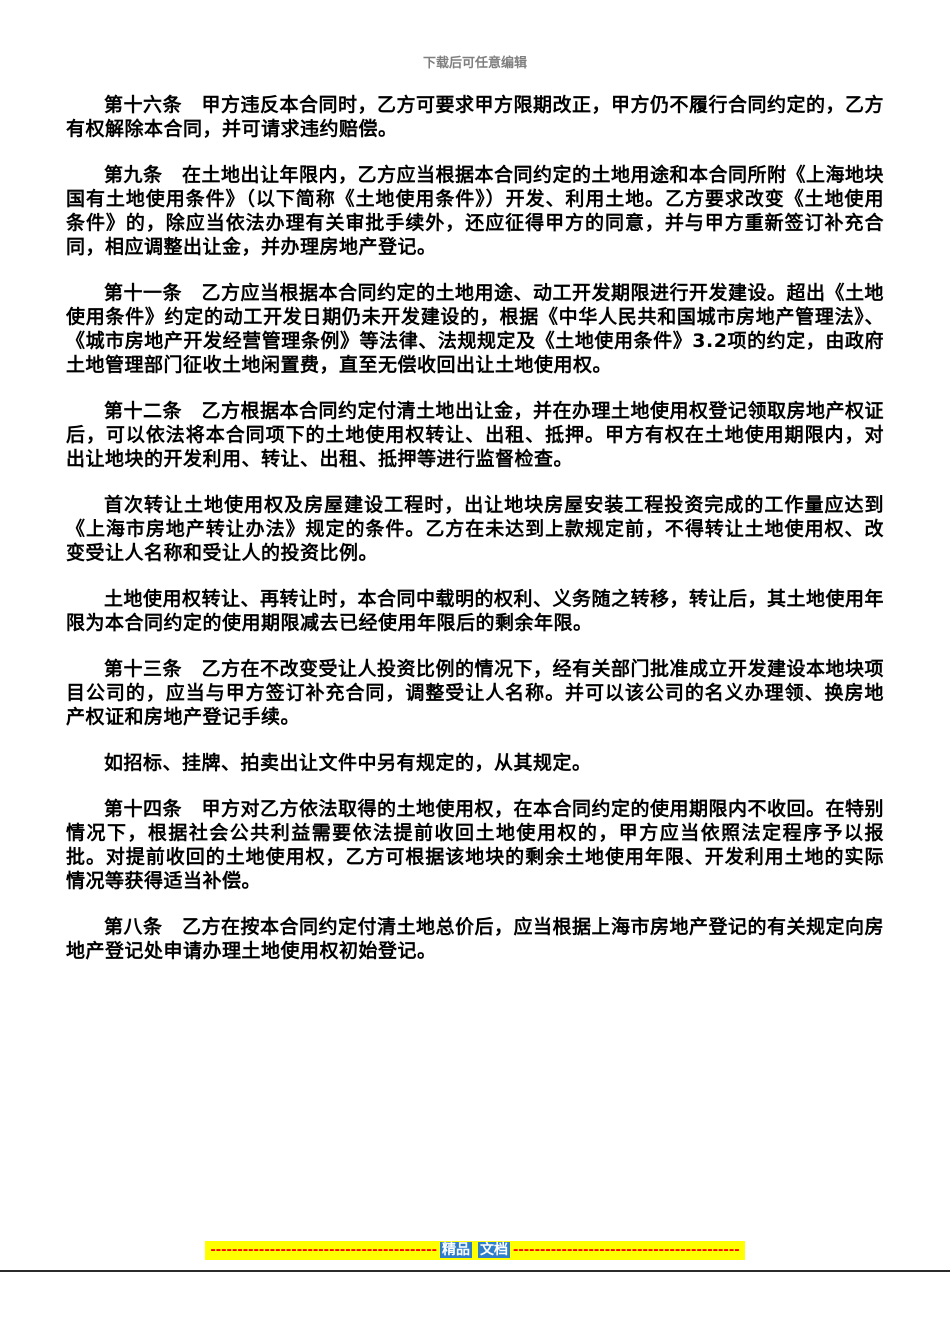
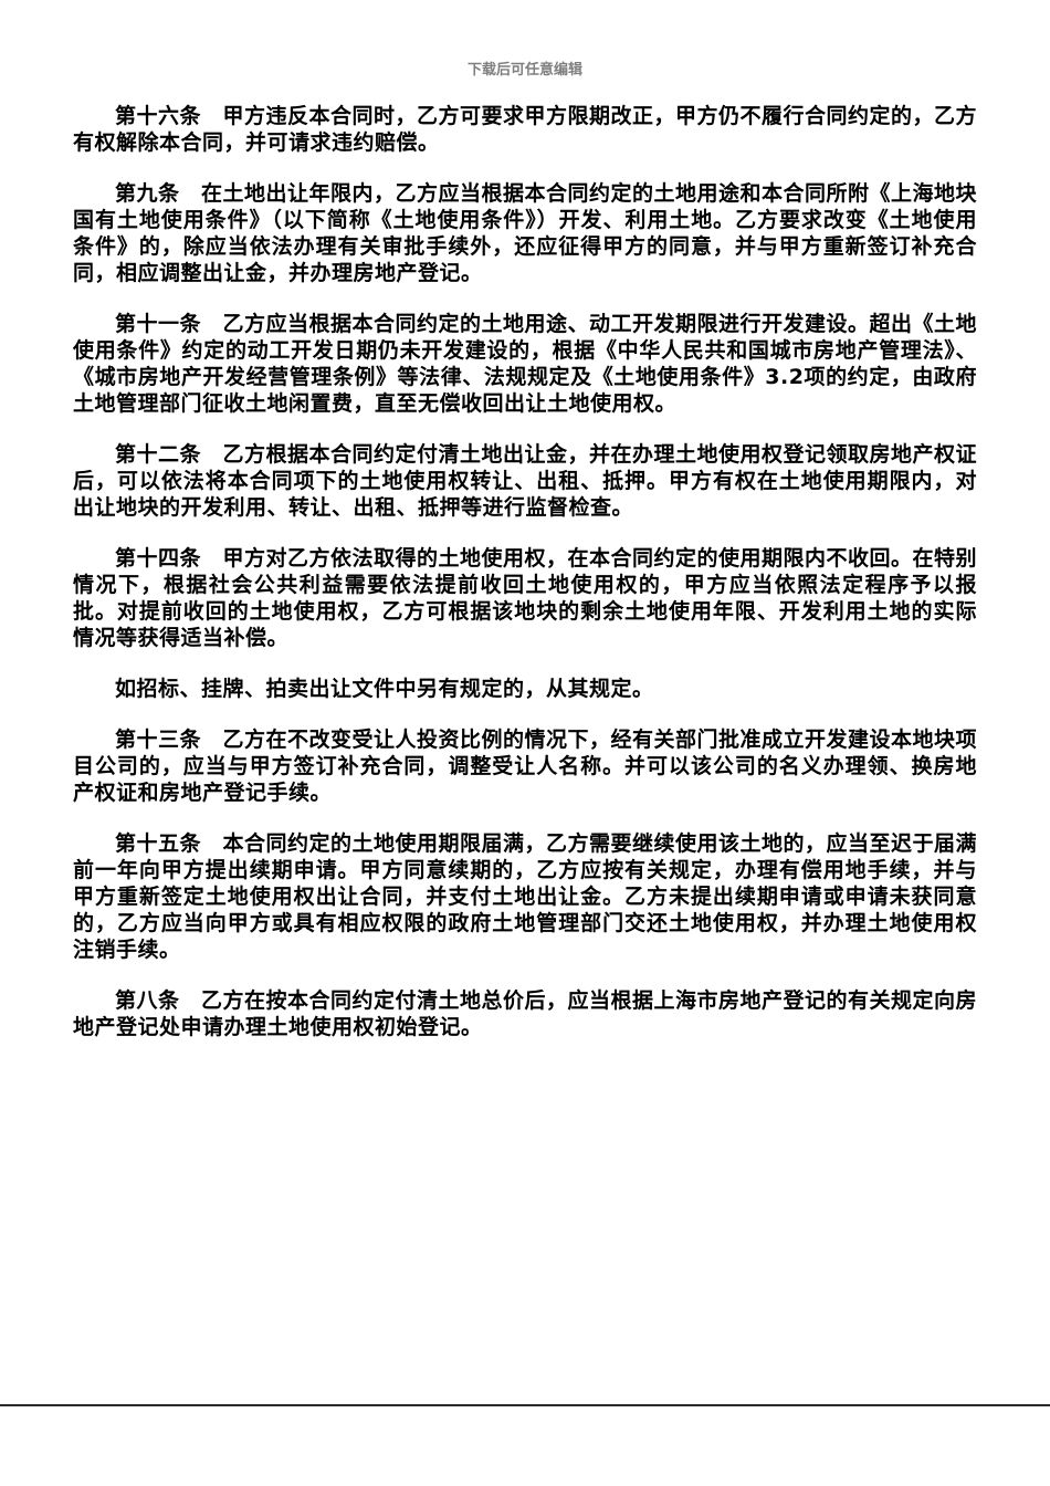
  下载后可任意编辑
  第十六条 甲方违反本合同时，乙方可要求甲方限期改正，甲方仍不履行合同约定的，乙方有权解除本合同，并可请求违约赔偿。
  第九条 在土地出让年限内，乙方应当根据本合同约定的土地用途和本合同所附《上海地块国有土地使用条件》（以下简称《土地使用条件》）开发、利用土地。乙方要求改变《土地使用条件》的，除应当依法办理有关审批手续外，还应征得甲方的同意，并与甲方重新签订补充合同，相应调整出让金，并办理房地产登记。
  第十一条 乙方应当根据本合同约定的土地用途、动工开发期限进行开发建设。超出《土地使用条件》约定的动工开发日期仍未开发建设的，根据《中华人民共和国城市房地产管理法》、《城市房地产开发经营管理条例》等法律、法规规定及《土地使用条件》3.2项的约定，由政府土地管理部门征收土地闲置费，直至无偿收回出让土地使用权。
  第十二条 乙方根据本合同约定付清土地出让金，并在办理土地使用权登记领取房地产权证后，可以依法将本合同项下的土地使用权转让、出租、抵押。甲方有权在土地使用期限内，对出让地块的开发利用、转让、出租、抵押等进行监督检查。
- 首次转让土地使用权及房屋建设工程时，出让地块房屋安装工程投资完成的工作量应达到《上海市房地产转让办法》规定的条件。乙方在未达到上款规定前，不得转让土地使用权、改变受让人名称和受让人的投资比例。
- 土地使用权转让、再转让时，本合同中载明的权利、义务随之转移，转让后，其土地使用年限为本合同约定的使用期限减去已经使用年限后的剩余年限。
- 第十三条 乙方在不改变受让人投资比例的情况下，经有关部门批准成立开发建设本地块项目公司的，应当与甲方签订补充合同，调整受让人名称。并可以该公司的名义办理领、换房地产权证和房地产登记手续。
+ 第十四条 甲方对乙方依法取得的土地使用权，在本合同约定的使用期限内不收回。在特别情况下，根据社会公共利益需要依法提前收回土地使用权的，甲方应当依照法定程序予以报批。对提前收回的土地使用权，乙方可根据该地块的剩余土地使用年限、开发利用土地的实际情况等获得适当补偿。
  如招标、挂牌、拍卖出让文件中另有规定的，从其规定。
- 第十四条 甲方对乙方依法取得的土地使用权，在本合同约定的使用期限内不收回。在特别情况下，根据社会公共利益需要依法提前收回土地使用权的，甲方应当依照法定程序予以报批。对提前收回的土地使用权，乙方可根据该地块的剩余土地使用年限、开发利用土地的实际情况等获得适当补偿。
+ 第十三条 乙方在不改变受让人投资比例的情况下，经有关部门批准成立开发建设本地块项目公司的，应当与甲方签订补充合同，调整受让人名称。并可以该公司的名义办理领、换房地产权证和房地产登记手续。
+ 第十五条 本合同约定的土地使用期限届满，乙方需要继续使用该土地的，应当至迟于届满前一年向甲方提出续期申请。甲方同意续期的，乙方应按有关规定，办理有偿用地手续，并与甲方重新签定土地使用权出让合同，并支付土地出让金。乙方未提出续期申请或申请未获同意的，乙方应当向甲方或具有相应权限的政府土地管理部门交还土地使用权，并办理土地使用权注销手续。
  第八条 乙方在按本合同约定付清土地总价后，应当根据上海市房地产登记的有关规定向房地产登记处申请办理土地使用权初始登记。
- ------------------------------------------ 精品 文档 ------------------------------------------
